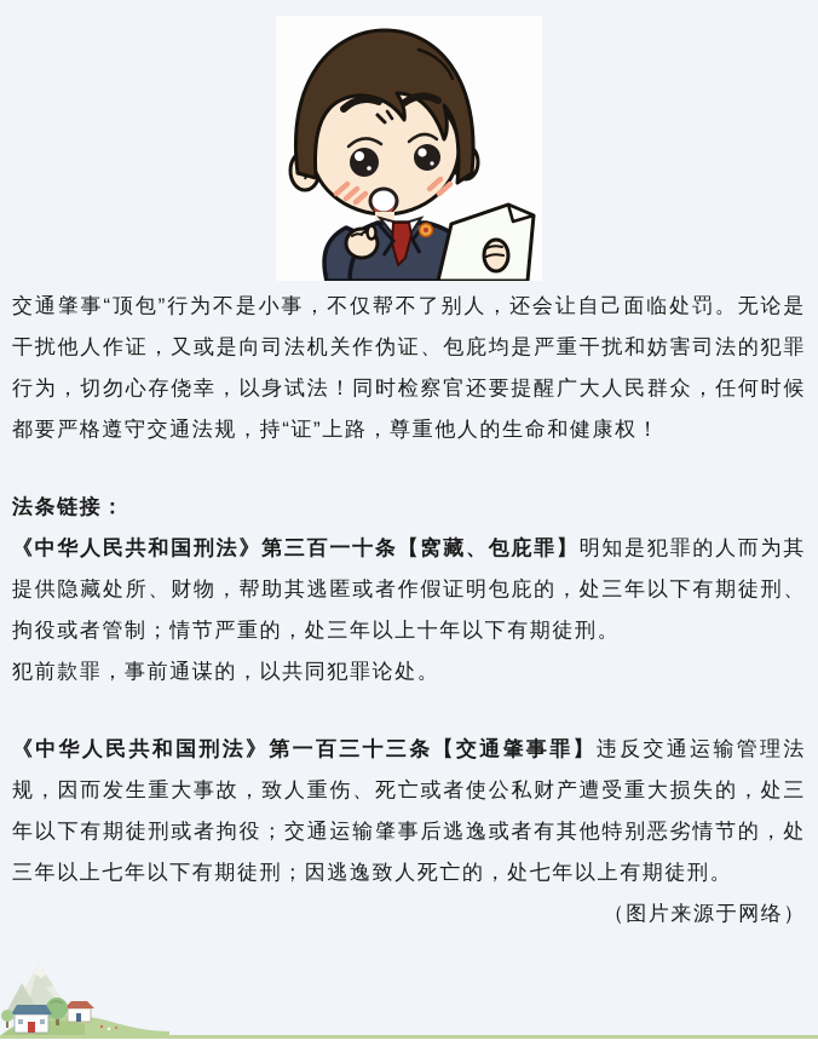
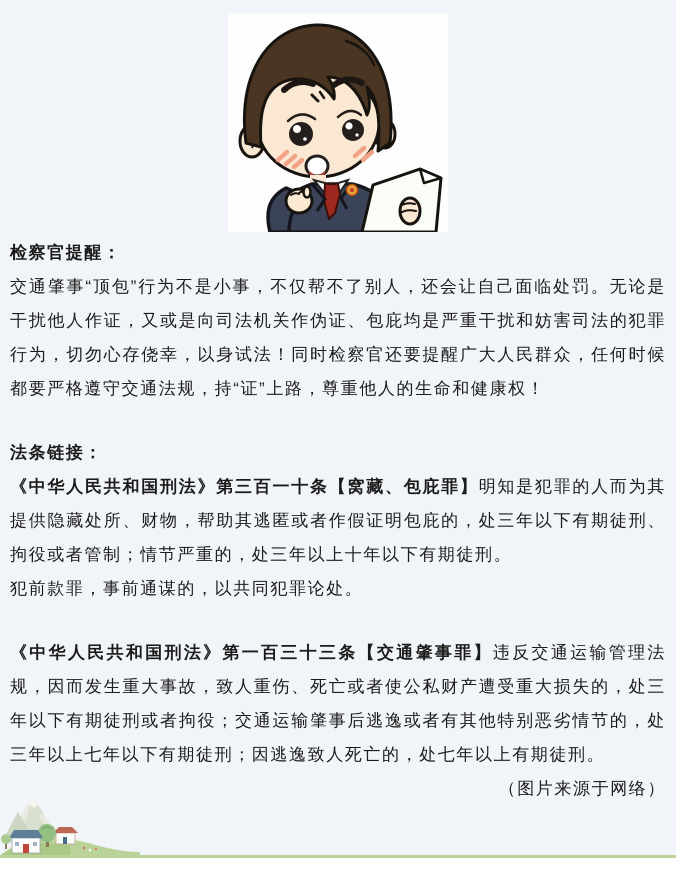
+ 检察官提醒：
  交通肇事“顶包”行为不是小事，不仅帮不了别人，还会让自己面临处罚。无论是干扰他人作证，又或是向司法机关作伪证、包庇均是严重干扰和妨害司法的犯罪行为，切勿心存侥幸，以身试法！同时检察官还要提醒广大人民群众，任何时候都要严格遵守交通法规，持“证”上路，尊重他人的生命和健康权！
  法条链接：
  《中华人民共和国刑法》第三百一十条【窝藏、包庇罪】明知是犯罪的人而为其提供隐藏处所、财物，帮助其逃匿或者作假证明包庇的，处三年以下有期徒刑、拘役或者管制；情节严重的，处三年以上十年以下有期徒刑。
  犯前款罪，事前通谋的，以共同犯罪论处。
  《中华人民共和国刑法》第一百三十三条【交通肇事罪】违反交通运输管理法规，因而发生重大事故，致人重伤、死亡或者使公私财产遭受重大损失的，处三年以下有期徒刑或者拘役；交通运输肇事后逃逸或者有其他特别恶劣情节的，处三年以上七年以下有期徒刑；因逃逸致人死亡的，处七年以上有期徒刑。
  （图片来源于网络）
